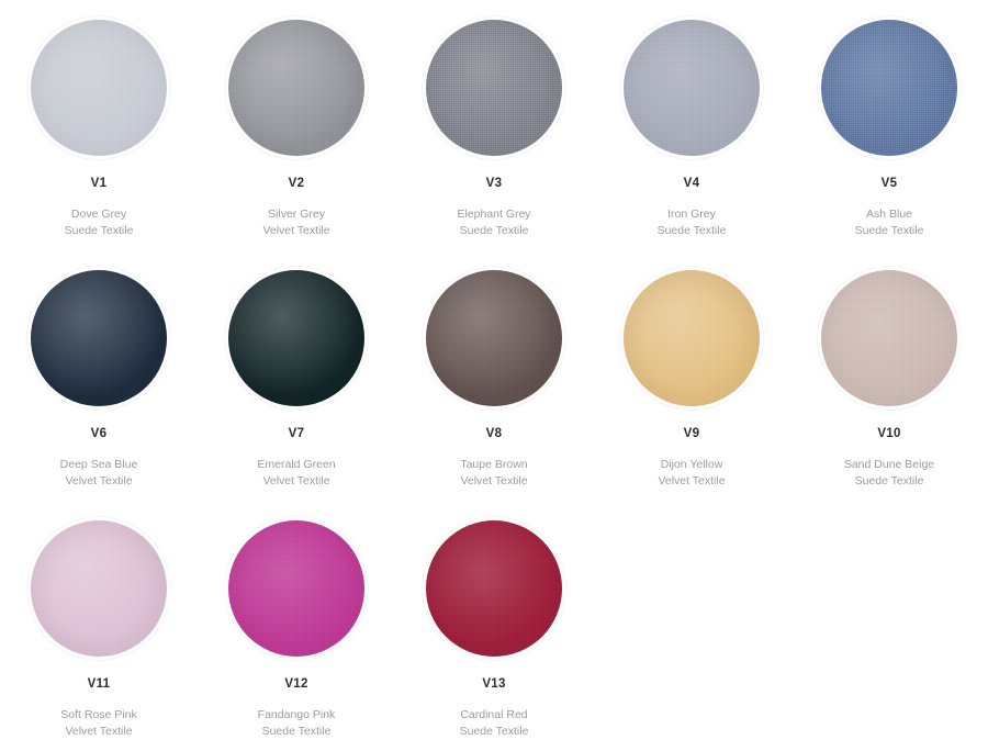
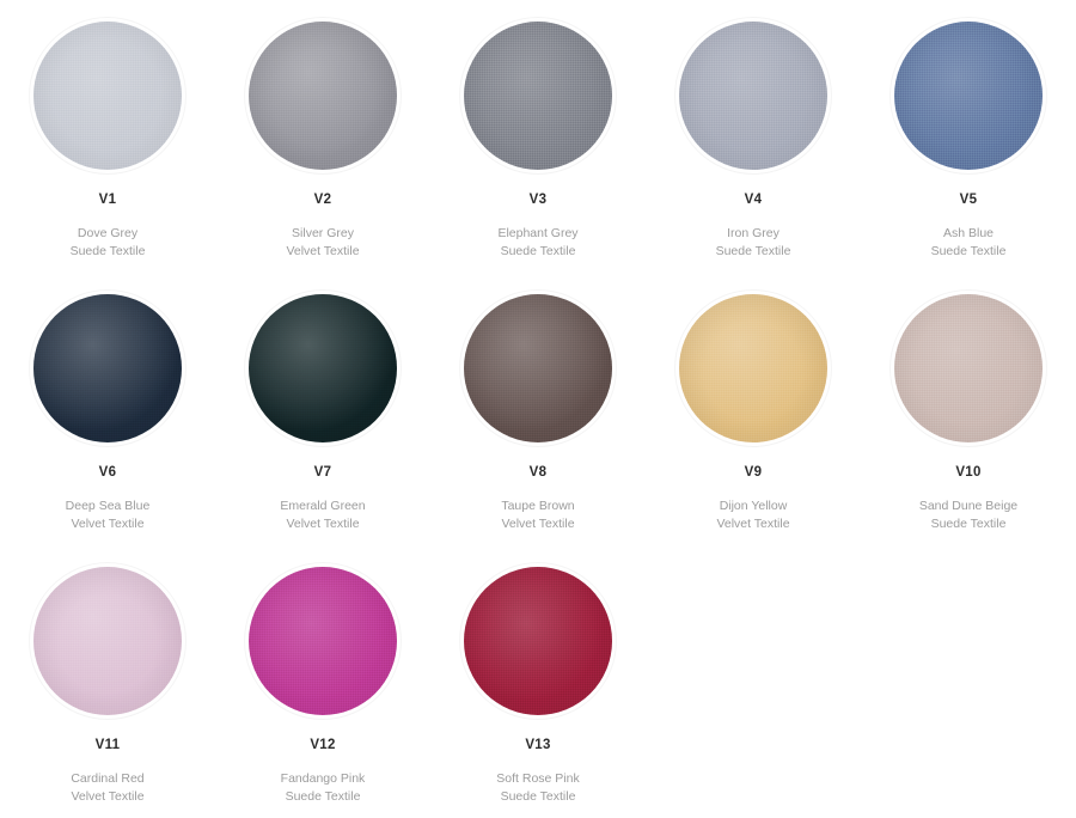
  V1
  Dove Grey
  Suede Textile
  V2
  Silver Grey
  Velvet Textile
  V3
  Elephant Grey
  Suede Textile
  V4
  Iron Grey
  Suede Textile
  V5
  Ash Blue
  Suede Textile
  V6
  Deep Sea Blue
  Velvet Textile
  V7
  Emerald Green
  Velvet Textile
  V8
  Taupe Brown
  Velvet Textile
  V9
  Dijon Yellow
  Velvet Textile
  V10
  Sand Dune Beige
  Suede Textile
  V11
- Soft Rose Pink
+ Cardinal Red
  Velvet Textile
  V12
  Fandango Pink
  Suede Textile
  V13
- Cardinal Red
+ Soft Rose Pink
  Suede Textile
